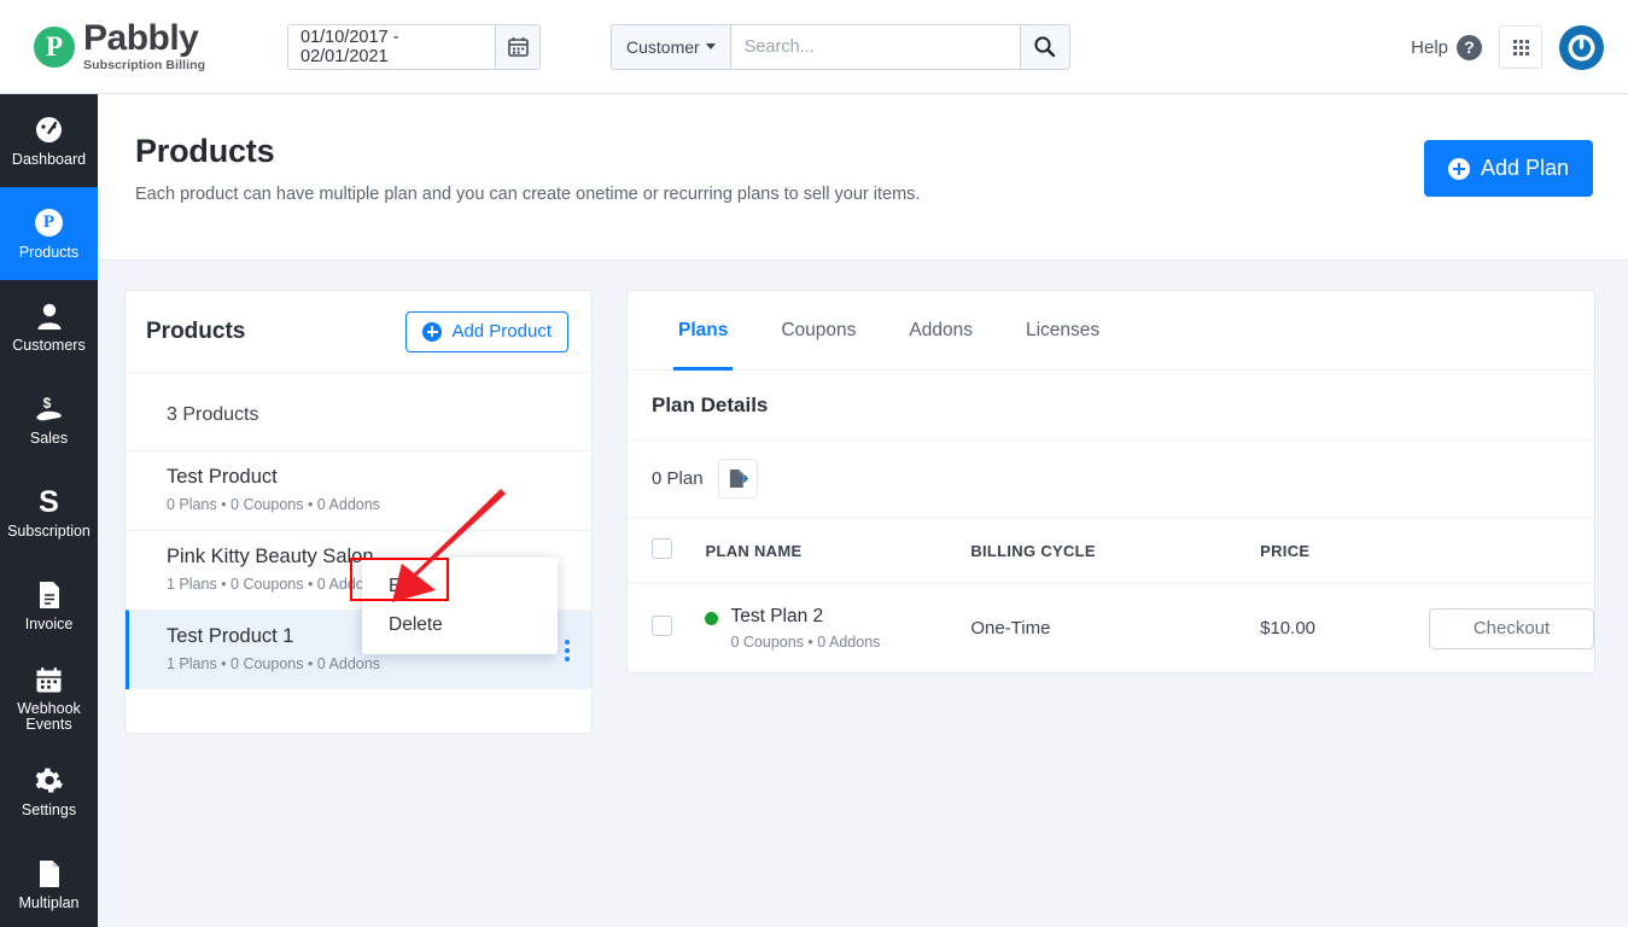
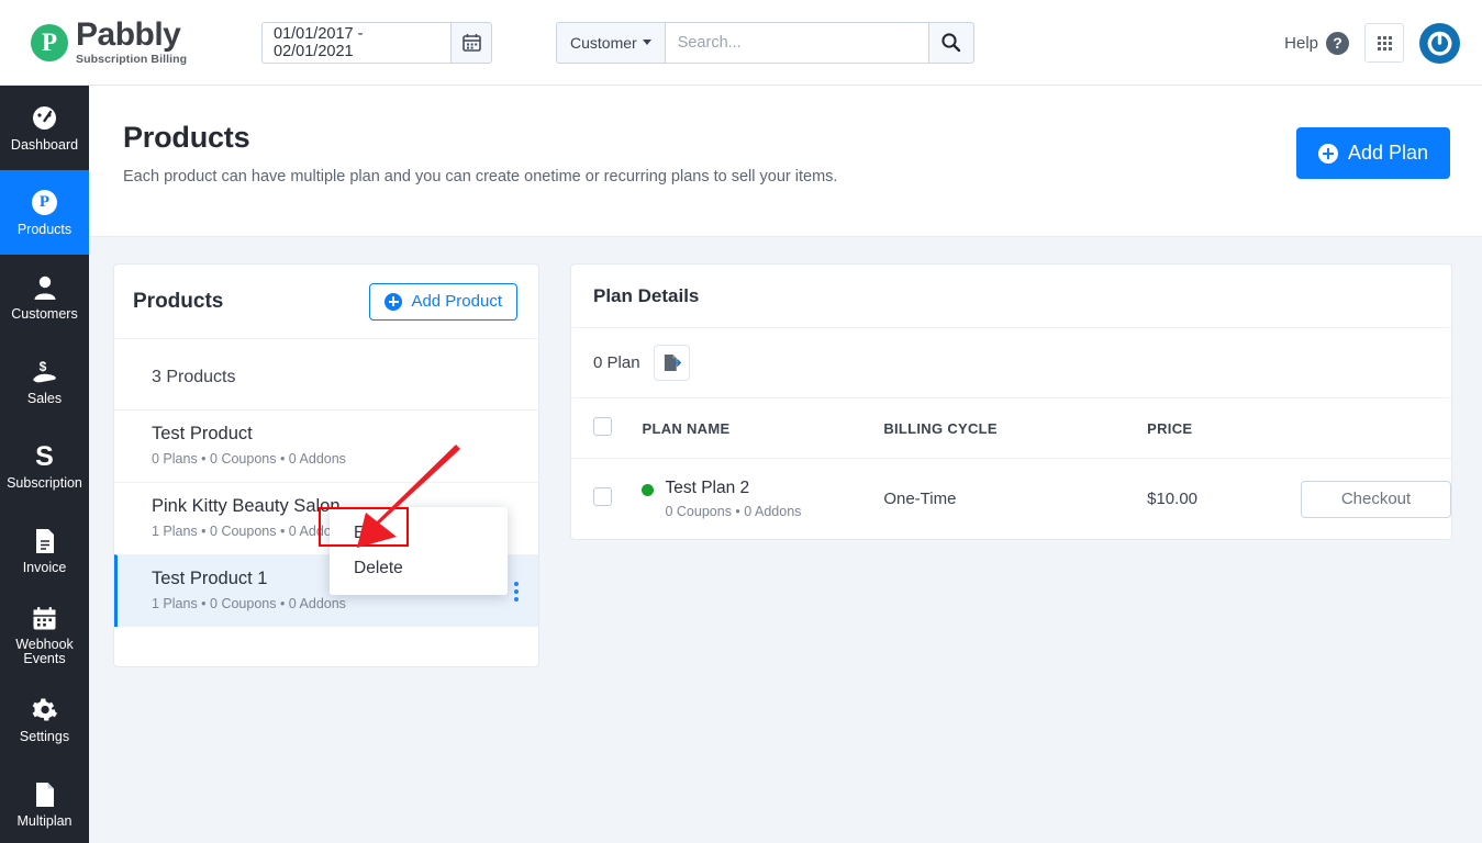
  P
  Pabbly
  Subscription Billing
- 01/10/2017 - 02/01/2021
+ 01/01/2017 - 02/01/2021
  Customer
  Search...
  Help
  ?
  Dashboard
  P
  Products
  Customers
  $
  Sales
  S
  Subscription
  Invoice
  Webhook Events
  Settings
  Multiplan
  Products
  Each product can have multiple plan and you can create onetime or recurring plans to sell your items.
  Add Plan
  Products
  Add Product
  3 Products
  Test Product
  0 Plans • 0 Coupons • 0 Addons
  Pink Kitty Beauty Salon
  1 Plans • 0 Coupons • 0 Addo
  Test Product 1
  1 Plans • 0 Coupons • 0 Addons
  Delete
- Plans
- Coupons
- Addons
- Licenses
  Plan Details
  0 Plan
  	PLAN NAME	BILLING CYCLE	PRICE
  	Test Plan 2 0 Coupons • 0 Addons	One-Time	$10.00	Checkout
